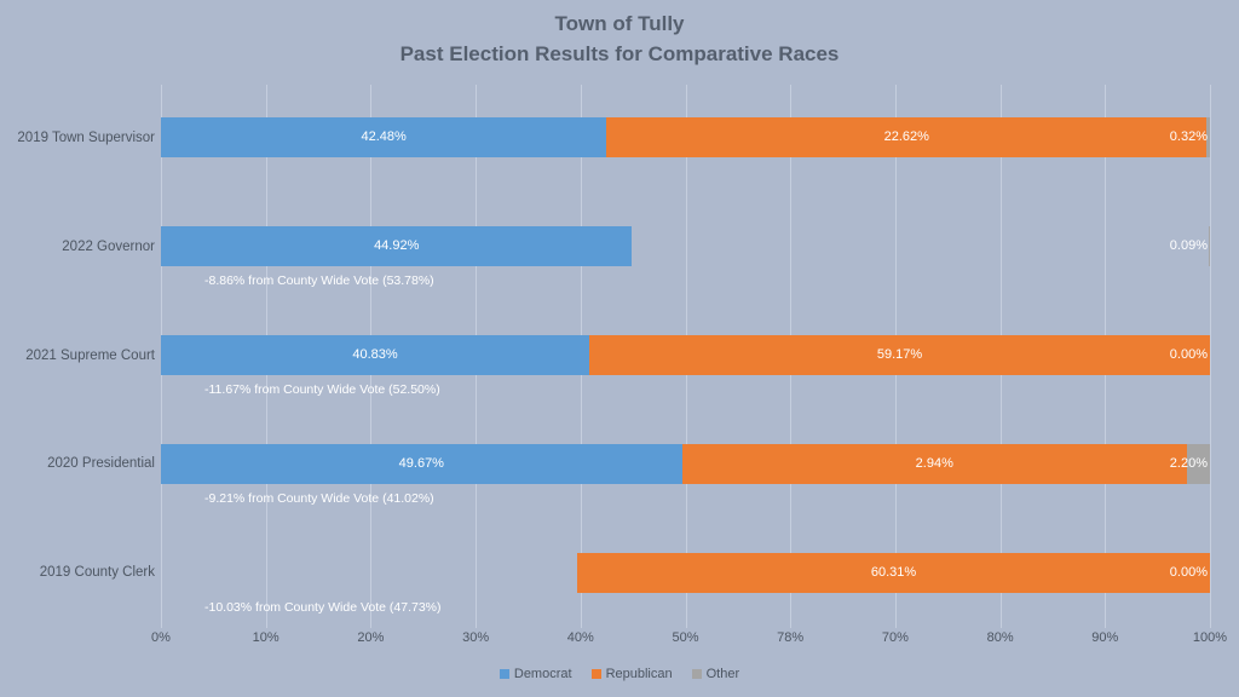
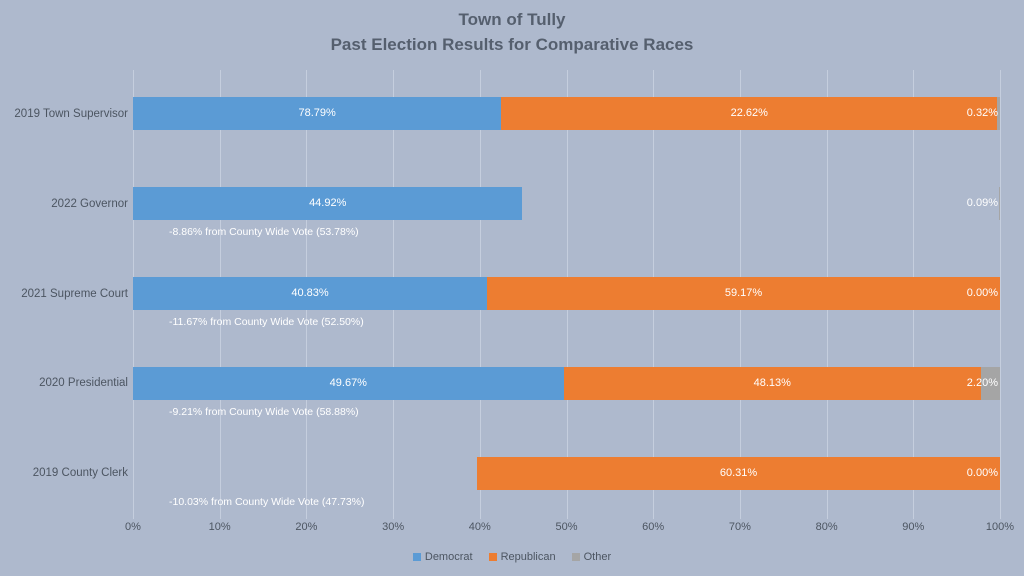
  Town of Tully
  Past Election Results for Comparative Races
- 42.48%
+ 78.79%
  22.62%
  0.32%
  44.92%
  0.09%
  40.83%
  59.17%
  0.00%
  49.67%
- 2.94%
+ 48.13%
  2.20%
  60.31%
  0.00%
  2019 Town Supervisor
  -8.86% from County Wide Vote (53.78%)
  2022 Governor
  -11.67% from County Wide Vote (52.50%)
  2021 Supreme Court
- -9.21% from County Wide Vote (41.02%)
+ -9.21% from County Wide Vote (58.88%)
  2020 Presidential
  -10.03% from County Wide Vote (47.73%)
  2019 County Clerk
  0%
  10%
  20%
  30%
  40%
  50%
- 78%
+ 60%
  70%
  80%
  90%
  100%
  Democrat
  Republican
  Other
